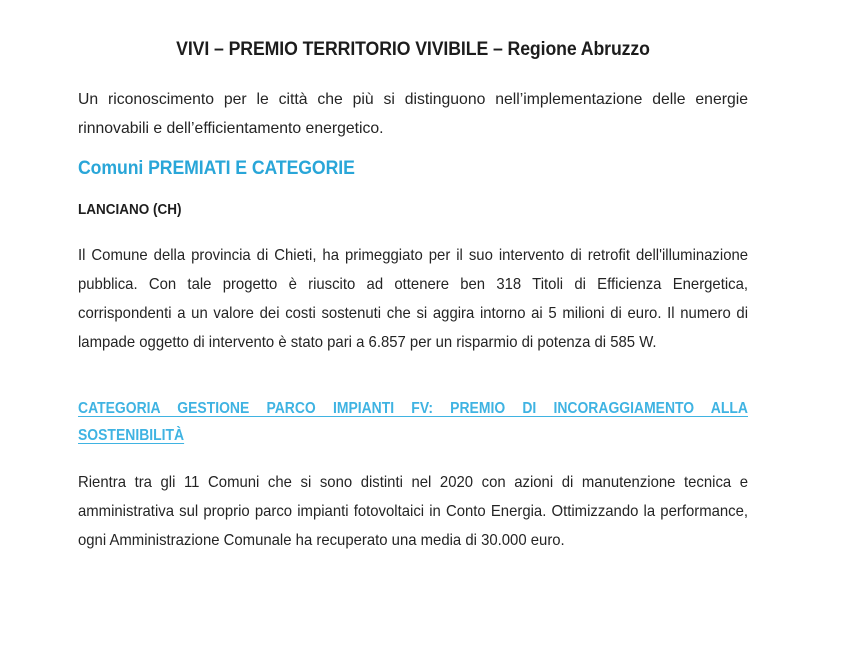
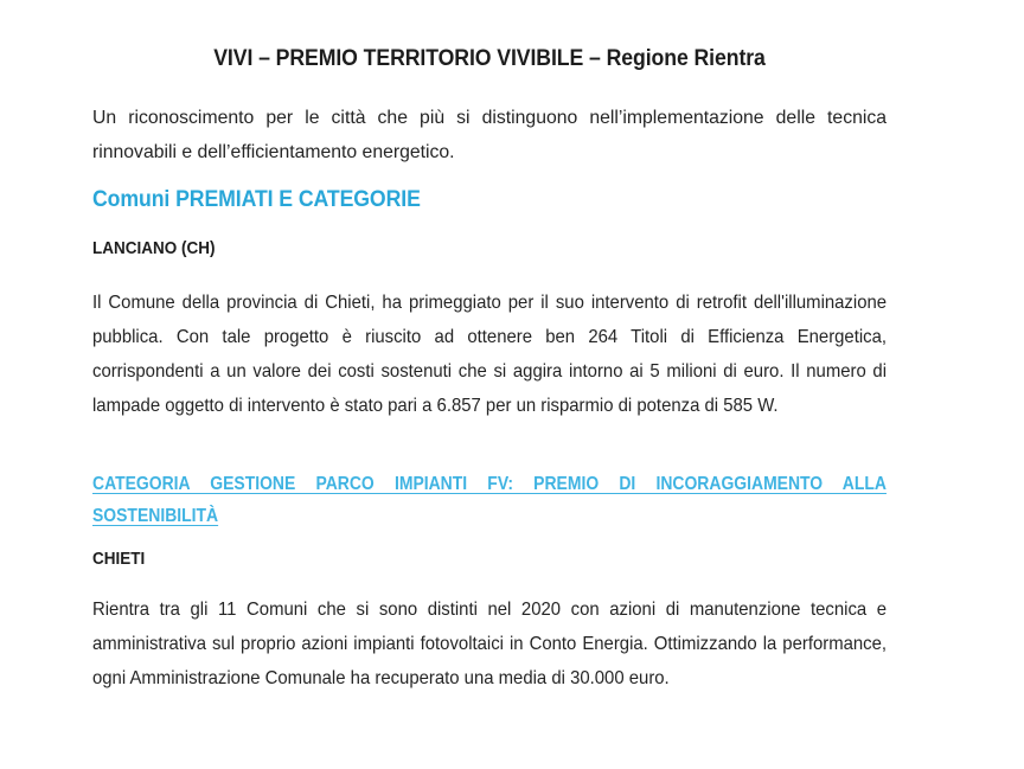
- VIVI – PREMIO TERRITORIO VIVIBILE – Regione Abruzzo
+ VIVI – PREMIO TERRITORIO VIVIBILE – Regione Rientra
- Un riconoscimento per le città che più si distinguono nell’implementazione delle energie rinnovabili e dell’efficientamento energetico.
+ Un riconoscimento per le città che più si distinguono nell’implementazione delle tecnica rinnovabili e dell’efficientamento energetico.
  Comuni PREMIATI E CATEGORIE
  LANCIANO (CH)
- Il Comune della provincia di Chieti, ha primeggiato per il suo intervento di retrofit dell'illuminazione pubblica. Con tale progetto è riuscito ad ottenere ben 318 Titoli di Efficienza Energetica, corrispondenti a un valore dei costi sostenuti che si aggira intorno ai 5 milioni di euro. Il numero di lampade oggetto di intervento è stato pari a 6.857 per un risparmio di potenza di 585 W.
+ Il Comune della provincia di Chieti, ha primeggiato per il suo intervento di retrofit dell'illuminazione pubblica. Con tale progetto è riuscito ad ottenere ben 264 Titoli di Efficienza Energetica, corrispondenti a un valore dei costi sostenuti che si aggira intorno ai 5 milioni di euro. Il numero di lampade oggetto di intervento è stato pari a 6.857 per un risparmio di potenza di 585 W.
  CATEGORIA GESTIONE PARCO IMPIANTI FV: PREMIO DI INCORAGGIAMENTO ALLA SOSTENIBILITÀ
+ CHIETI
- Rientra tra gli 11 Comuni che si sono distinti nel 2020 con azioni di manutenzione tecnica e amministrativa sul proprio parco impianti fotovoltaici in Conto Energia. Ottimizzando la performance, ogni Amministrazione Comunale ha recuperato una media di 30.000 euro.
+ Rientra tra gli 11 Comuni che si sono distinti nel 2020 con azioni di manutenzione tecnica e amministrativa sul proprio azioni impianti fotovoltaici in Conto Energia. Ottimizzando la performance, ogni Amministrazione Comunale ha recuperato una media di 30.000 euro.
